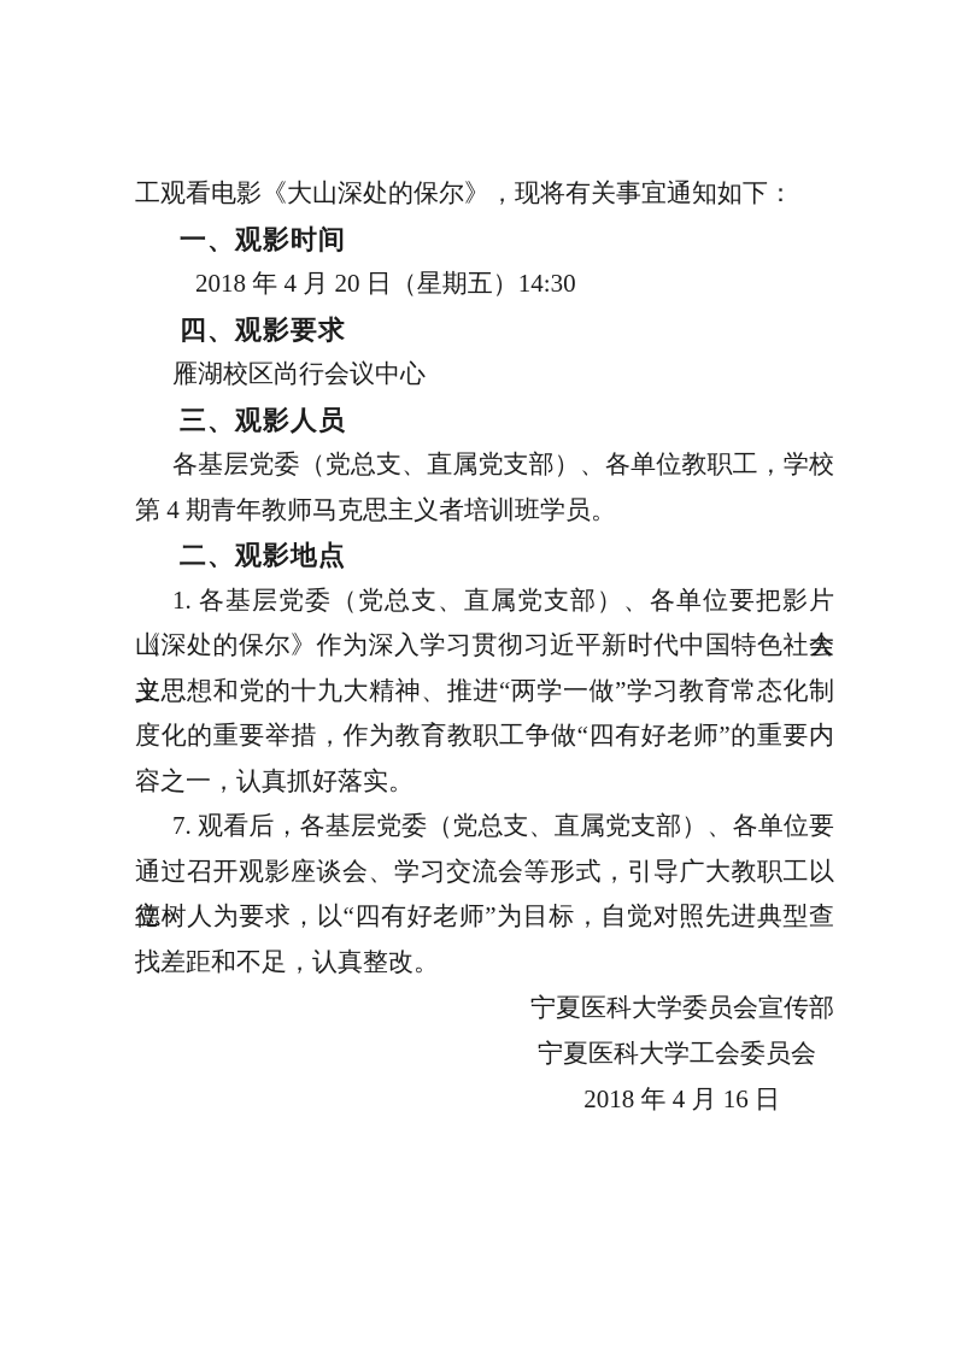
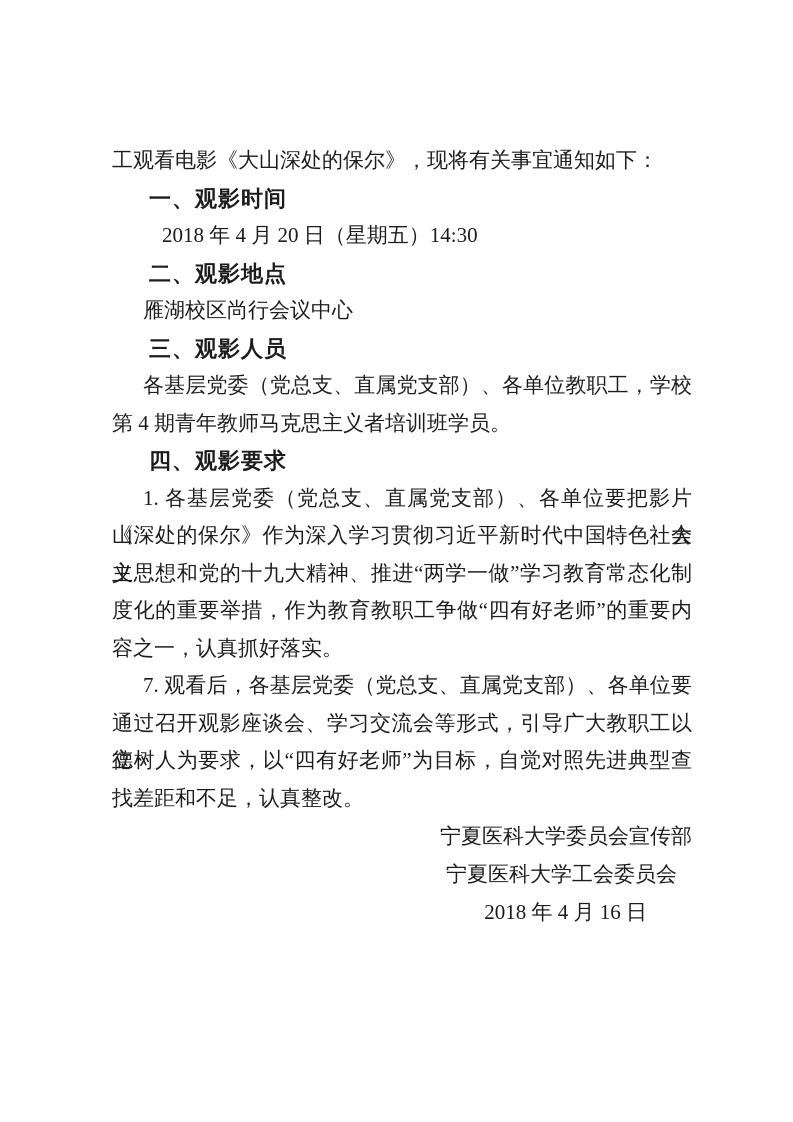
  工观看电影《大山深处的保尔》，现将有关事宜通知如下：
  一、观影时间
  2018 年 4 月 20 日（星期五）14:30
- 四、观影要求
+ 二、观影地点
  雁湖校区尚行会议中心
  三、观影人员
  各基层党委（党总支、直属党支部）、各单位教职工，学校
  第 4 期青年教师马克思主义者培训班学员。
- 二、观影地点
+ 四、观影要求
  1. 各基层党委（党总支、直属党支部）、各单位要把影片《大
  山深处的保尔》作为深入学习贯彻习近平新时代中国特色社会主
  义思想和党的十九大精神、推进“两学一做”学习教育常态化制
  度化的重要举措，作为教育教职工争做“四有好老师”的重要内
  容之一，认真抓好落实。
  7. 观看后，各基层党委（党总支、直属党支部）、各单位要
  通过召开观影座谈会、学习交流会等形式，引导广大教职工以立
  德树人为要求，以“四有好老师”为目标，自觉对照先进典型查
  找差距和不足，认真整改。
  宁夏医科大学委员会宣传部
  宁夏医科大学工会委员会
  2018 年 4 月 16 日
